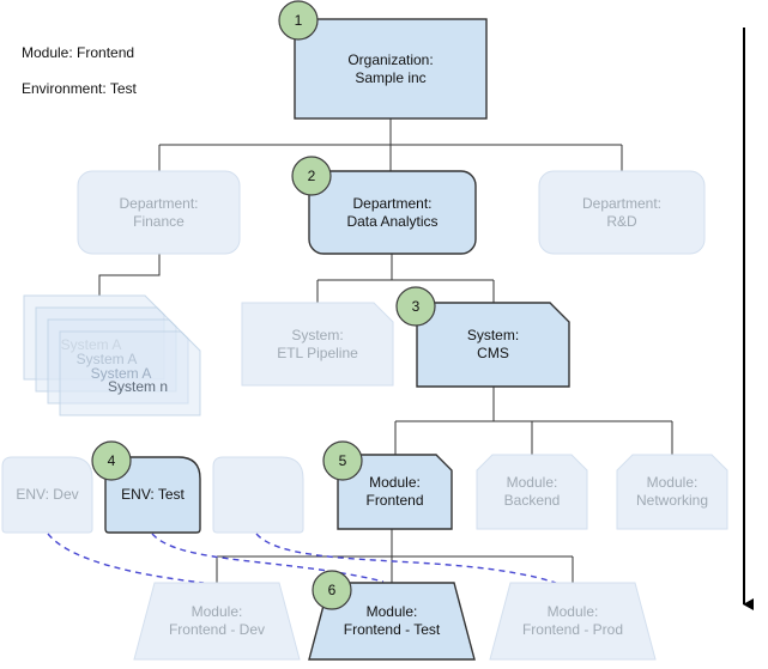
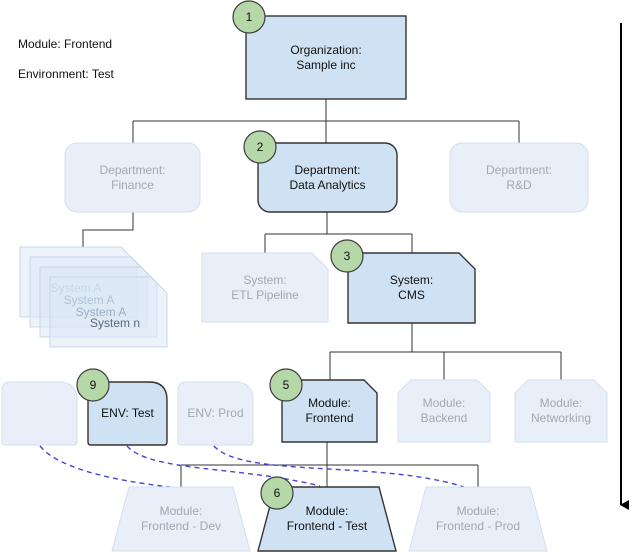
  Module: Frontend
  Environment: Test
  Organization:
  Sample inc
  Department:
  Finance
  Department:
  Data Analytics
  Department:
  R&D
  System A
  System A
  System n
  System:
  ETL Pipeline
  System:
  CMS
- ENV: Dev
  ENV: Test
+ ENV: Prod
  Module:
  Frontend
  Module:
  Backend
  Module:
  Networking
  Module:
  Frontend - Dev
  Module:
  Frontend - Test
  Module:
  Frontend - Prod
  1
  2
  3
- 4
+ 9
  5
  6
